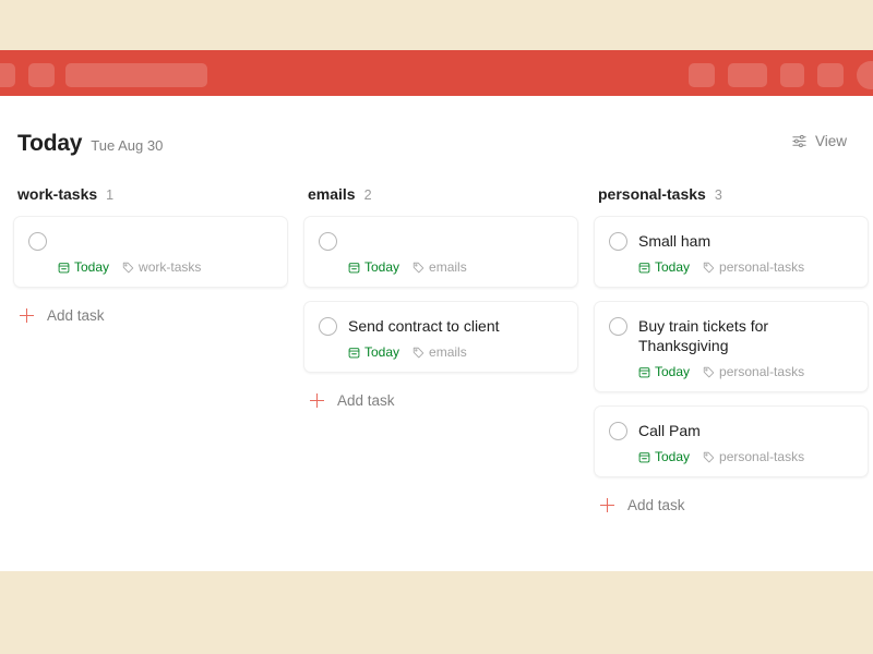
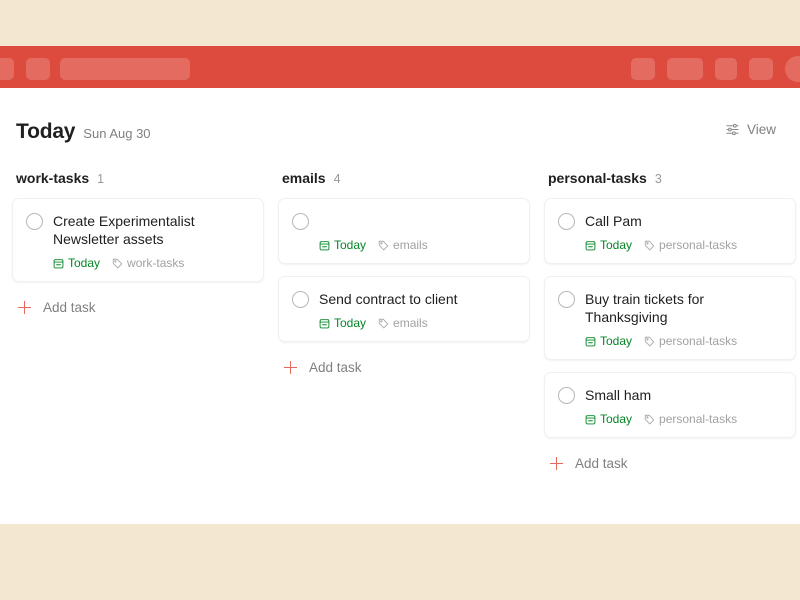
  Today
- Tue Aug 30
+ Sun Aug 30
  View
  work-tasks
  1
+ Create Experimentalist Newsletter assets
  Today
  work-tasks
  Add task
  emails
- 2
+ 4
  Today
  emails
  Send contract to client
  Today
  emails
  Add task
  personal-tasks
  3
- Small ham
+ Call Pam
  Today
  personal-tasks
  Buy train tickets for Thanksgiving
  Today
  personal-tasks
- Call Pam
+ Small ham
  Today
  personal-tasks
  Add task
